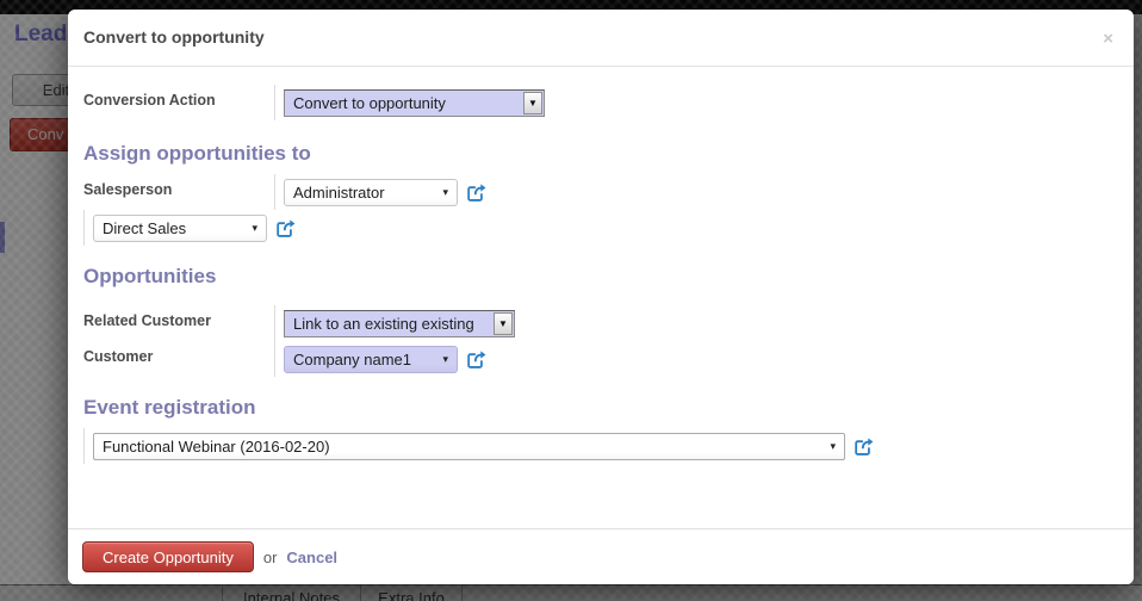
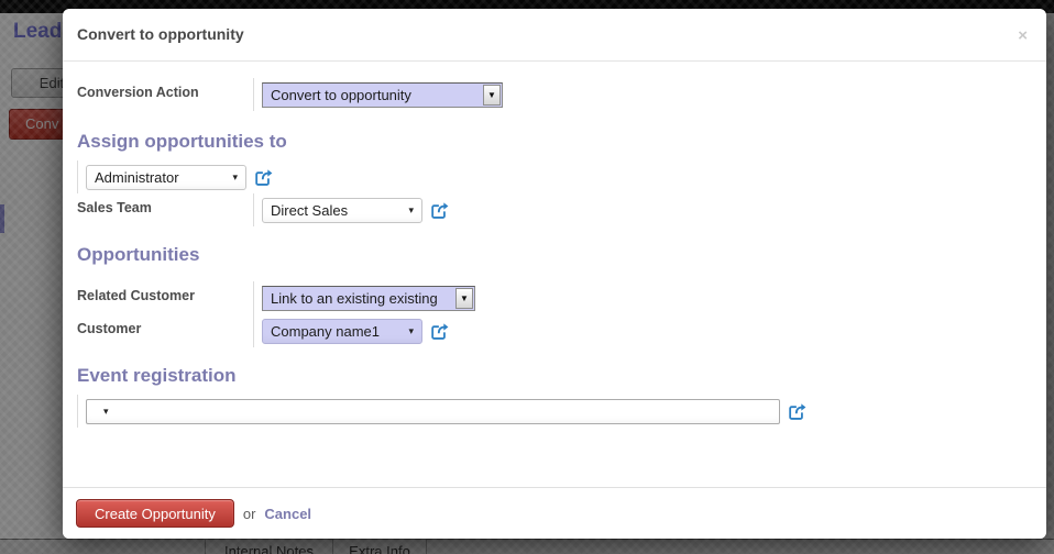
  Convert to opportunity
  ×
  Conversion Action
  Convert to opportunity
  ▼
  Assign opportunities to
- Salesperson
  Administrator
  ▾
+ Sales Team
  Direct Sales
  ▾
  Opportunities
  Related Customer
  Link to an existing existing
  ▼
  Customer
  Company name1
  ▾
  Event registration
- Functional Webinar (2016-02-20)
  ▾
  Create Opportunity
  or
  Cancel
